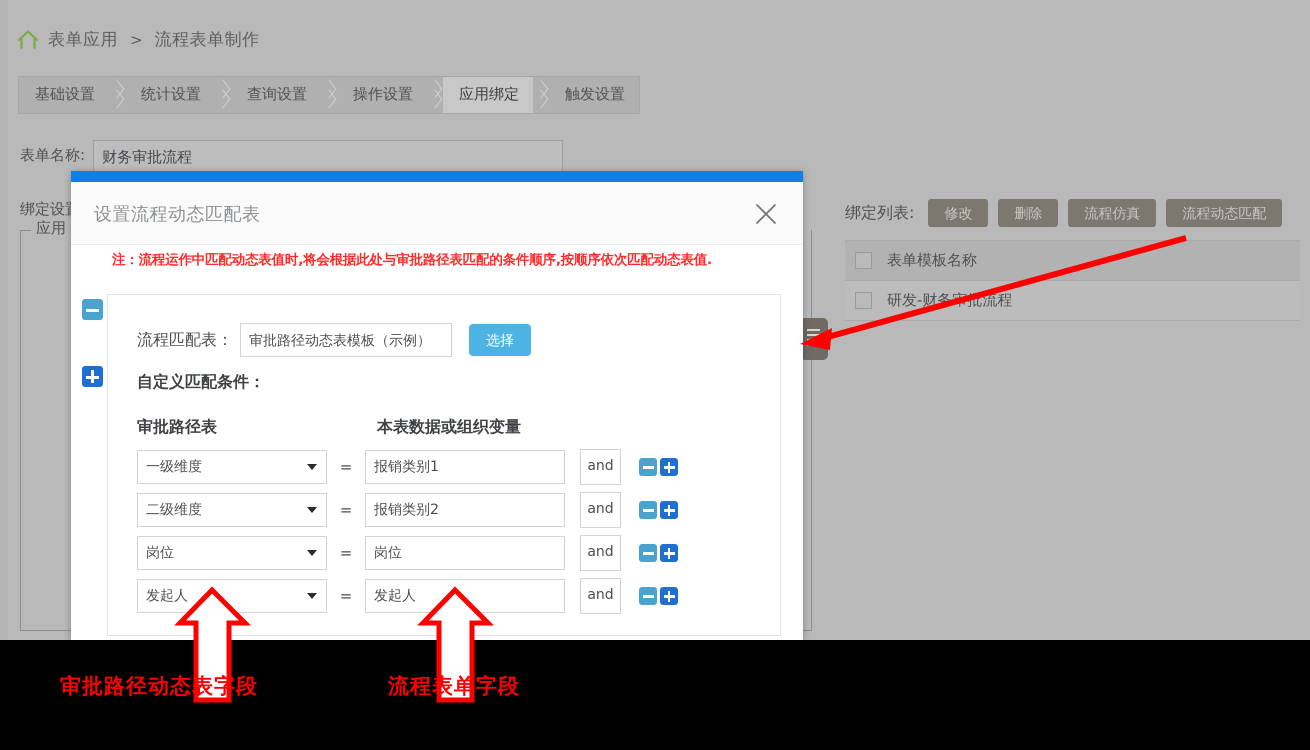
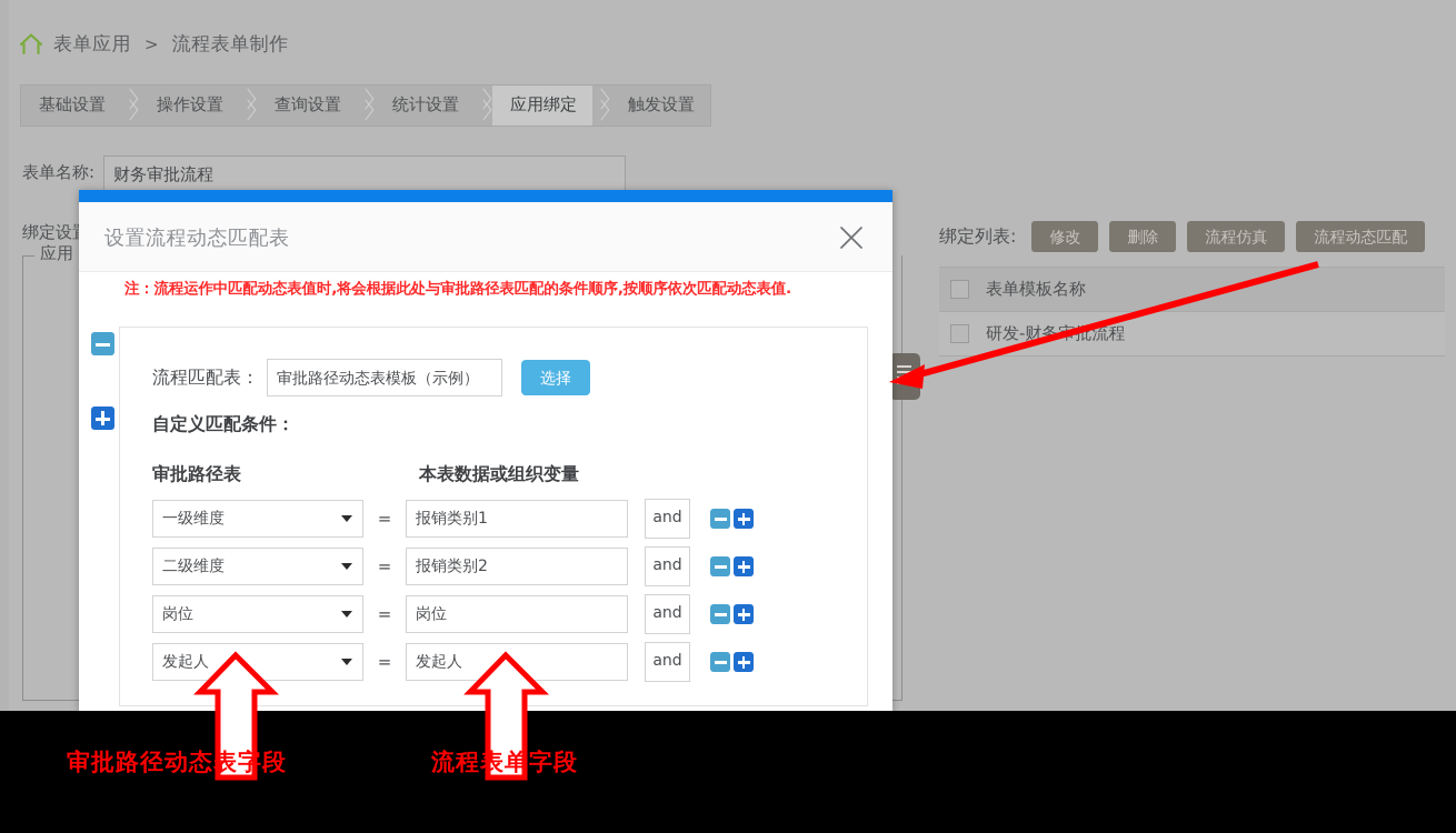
  表单应用
  >
  流程表单制作
  基础设置
- 统计设置
+ 操作设置
  查询设置
- 操作设置
+ 统计设置
  应用绑定
  触发设置
  表单名称:
  财务审批流程
  绑定设
  应用
  绑定列表:
  修改
  删除
  流程仿真
  流程动态匹配
  表单模板名称
  研发-财务批流程
  设置流程动态匹配表
  注：流程运作中匹配动态表值时,将会根据此处与审批路径表匹配的条件顺序,按顺序依次匹配动态表值.
  流程匹配表：
  审批路径动态表模板（示例）
  选择
  自定义匹配条件：
  审批路径表
  本表数据或组织变量
  一级维度
  =
  报销类别1
  and
  二级维度
  =
  报销类别2
  and
  岗位
  =
  岗位
  and
  发起人
  =
  发起人
  and
  审批路径动态表字段
  流程表单字段
